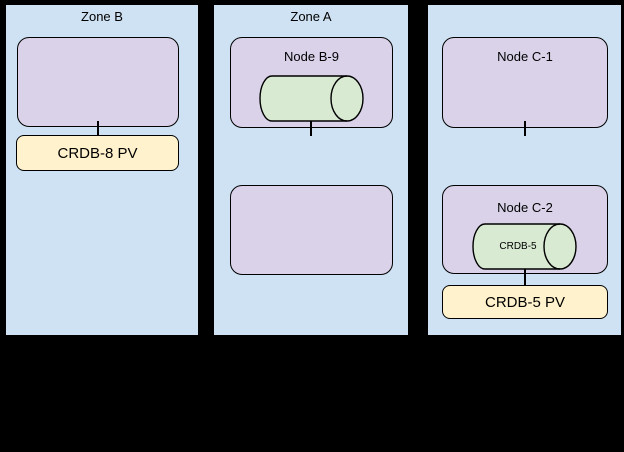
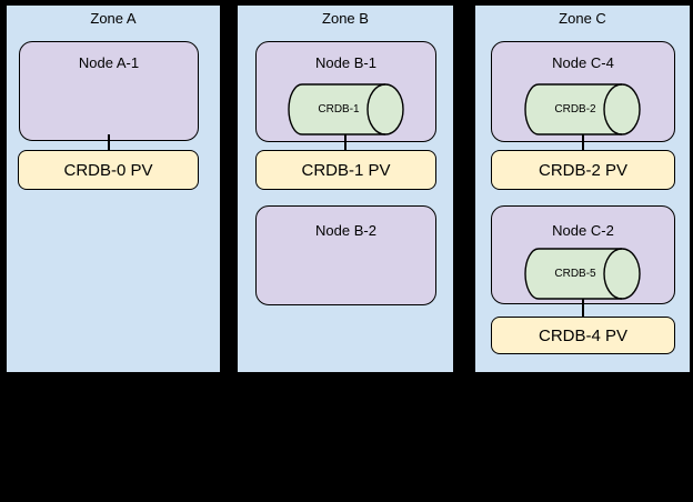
- Zone B
+ Zone A
+ Node A-1
- CRDB-8 PV
+ CRDB-0 PV
- Zone A
+ Zone B
- Node B-9
+ Node B-1
+ CRDB-1
+ CRDB-1 PV
+ Node B-2
+ Zone C
- Node C-1
+ Node C-4
+ CRDB-2
+ CRDB-2 PV
  Node C-2
  CRDB-5
- CRDB-5 PV
+ CRDB-4 PV
